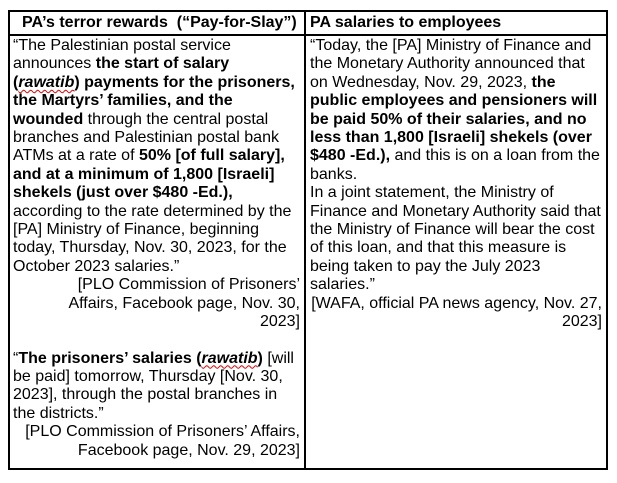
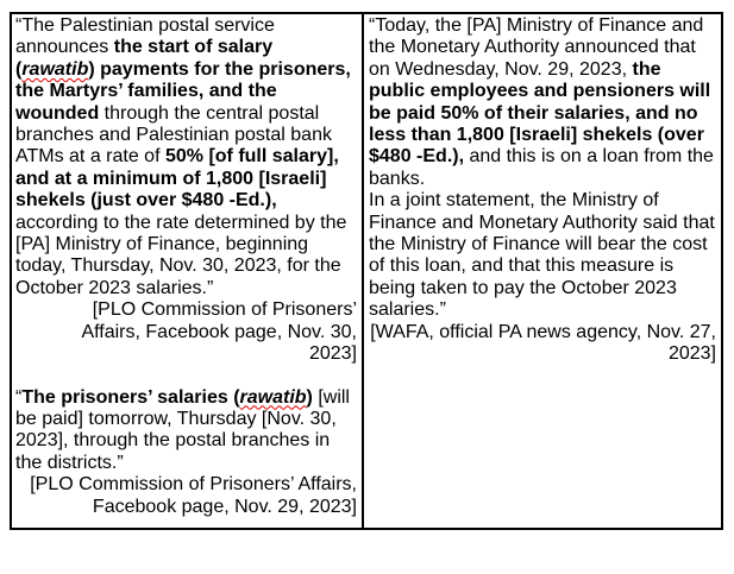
- PA’s terror rewards (“Pay-for-Slay”)	PA salaries to employees
- “The Palestinian postal service announces the start of salary (rawatib) payments for the prisoners, the Martyrs’ families, and the wounded through the central postal branches and Palestinian postal bank ATMs at a rate of 50% [of full salary], and at a minimum of 1,800 [Israeli] shekels (just over $480 -Ed.), according to the rate determined by the [PA] Ministry of Finance, beginning today, Thursday, Nov. 30, 2023, for the October 2023 salaries.”[PLO Commission of Prisoners’ Affairs, Facebook page, Nov. 30, 2023]“The prisoners’ salaries (rawatib) [will be paid] tomorrow, Thursday [Nov. 30, 2023], through the postal branches in the districts.”[PLO Commission of Prisoners’ Affairs, Facebook page, Nov. 29, 2023]	“Today, the [PA] Ministry of Finance and the Monetary Authority announced that on Wednesday, Nov. 29, 2023, the public employees and pensioners will be paid 50% of their salaries, and no less than 1,800 [Israeli] shekels (over $480 -Ed.), and this is on a loan from the banks. In a joint statement, the Ministry of Finance and Monetary Authority said that the Ministry of Finance will bear the cost of this loan, and that this measure is being taken to pay the July 2023 salaries.”[WAFA, official PA news agency, Nov. 27, 2023]
+ “The Palestinian postal service announces the start of salary (rawatib) payments for the prisoners, the Martyrs’ families, and the wounded through the central postal branches and Palestinian postal bank ATMs at a rate of 50% [of full salary], and at a minimum of 1,800 [Israeli] shekels (just over $480 -Ed.), according to the rate determined by the [PA] Ministry of Finance, beginning today, Thursday, Nov. 30, 2023, for the October 2023 salaries.”[PLO Commission of Prisoners’ Affairs, Facebook page, Nov. 30, 2023]“The prisoners’ salaries (rawatib) [will be paid] tomorrow, Thursday [Nov. 30, 2023], through the postal branches in the districts.”[PLO Commission of Prisoners’ Affairs, Facebook page, Nov. 29, 2023]	“Today, the [PA] Ministry of Finance and the Monetary Authority announced that on Wednesday, Nov. 29, 2023, the public employees and pensioners will be paid 50% of their salaries, and no less than 1,800 [Israeli] shekels (over $480 -Ed.), and this is on a loan from the banks. In a joint statement, the Ministry of Finance and Monetary Authority said that the Ministry of Finance will bear the cost of this loan, and that this measure is being taken to pay the October 2023 salaries.”[WAFA, official PA news agency, Nov. 27, 2023]
